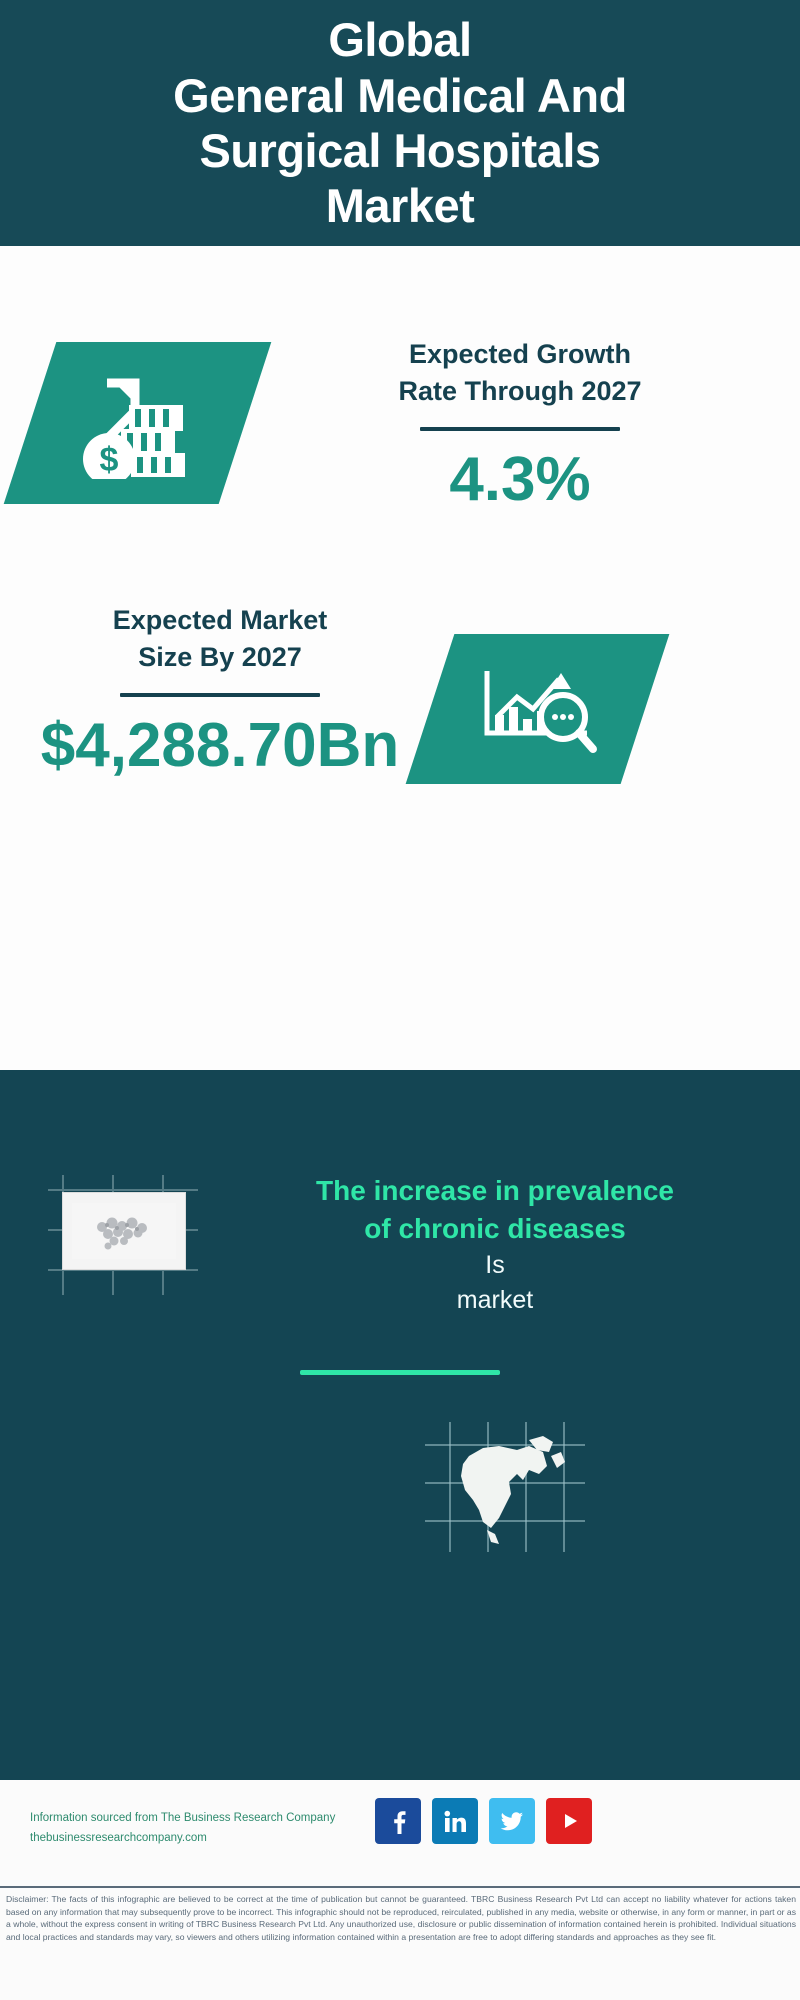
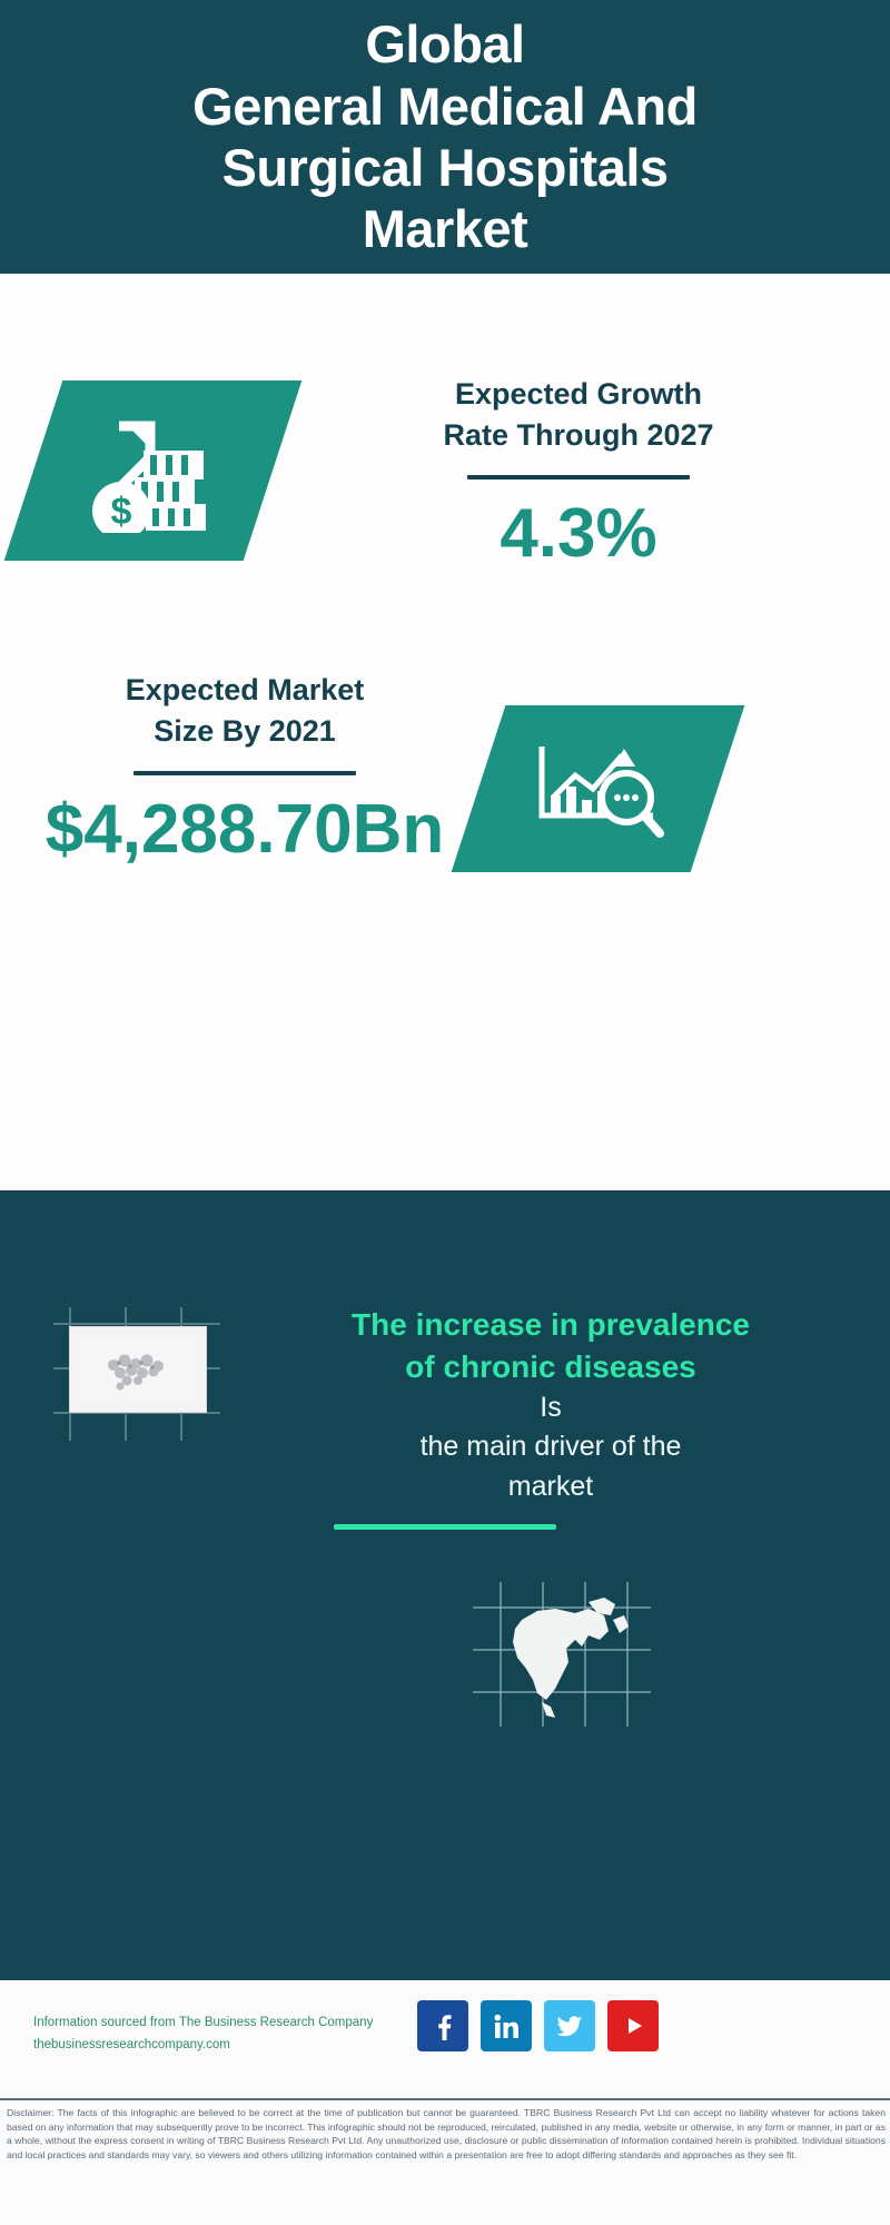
  Global
  General Medical And
  Surgical Hospitals
  Market
  $
  Expected Growth
  Rate Through 2027
  4.3%
  Expected Market
- Size By 2027
+ Size By 2021
  $4,288.70Bn
  The increase in prevalence
  of chronic diseases
  Is
+ the main driver of the
  market
  Information sourced from The Business Research Company
  thebusinessresearchcompany.com
  Disclaimer: The facts of this infographic are believed to be correct at the time of publication but cannot be guaranteed. TBRC Business Research Pvt Ltd can accept no liability whatever for actions taken based on any information that may subsequently prove to be incorrect. This infographic should not be reproduced, reirculated, published in any media, website or otherwise, in any form or manner, in part or as a whole, without the express consent in writing of TBRC Business Research Pvt Ltd. Any unauthorized use, disclosure or public dissemination of information contained herein is prohibited. Individual situations and local practices and standards may vary, so viewers and others utilizing information contained within a presentation are free to adopt differing standards and approaches as they see fit.
